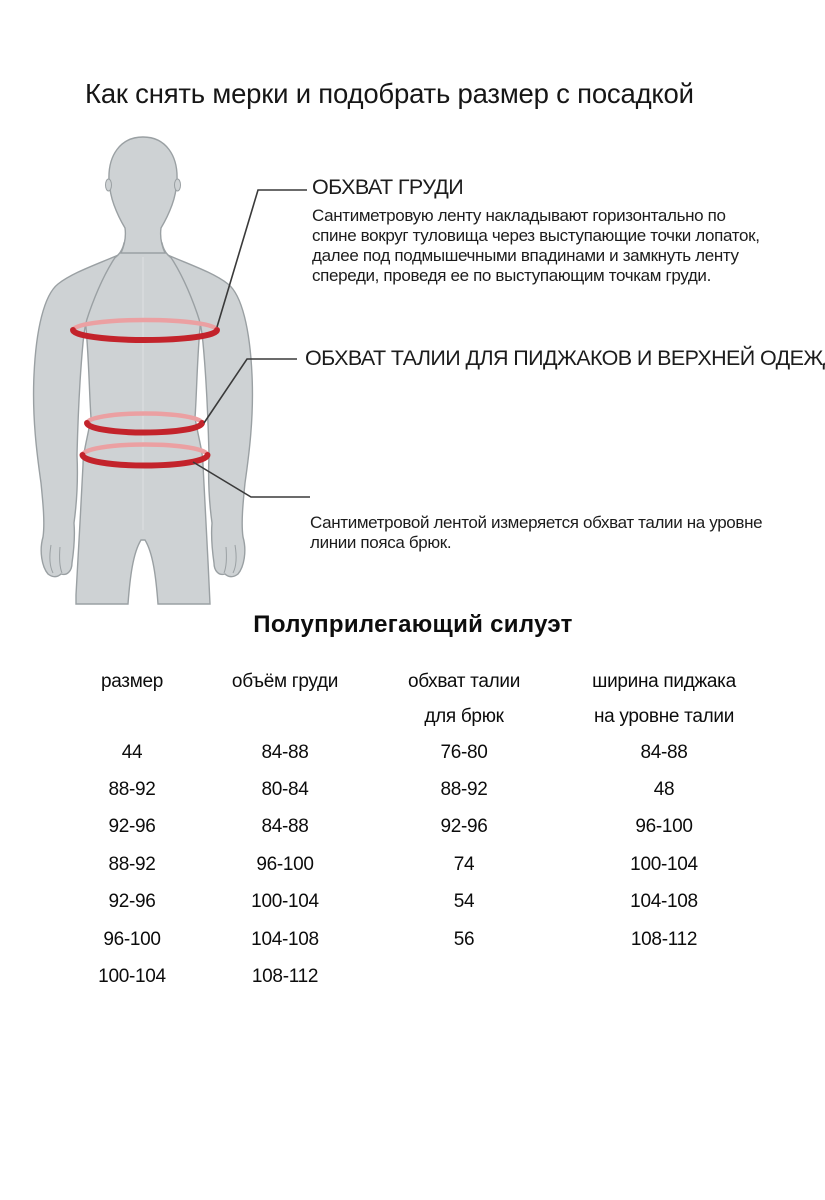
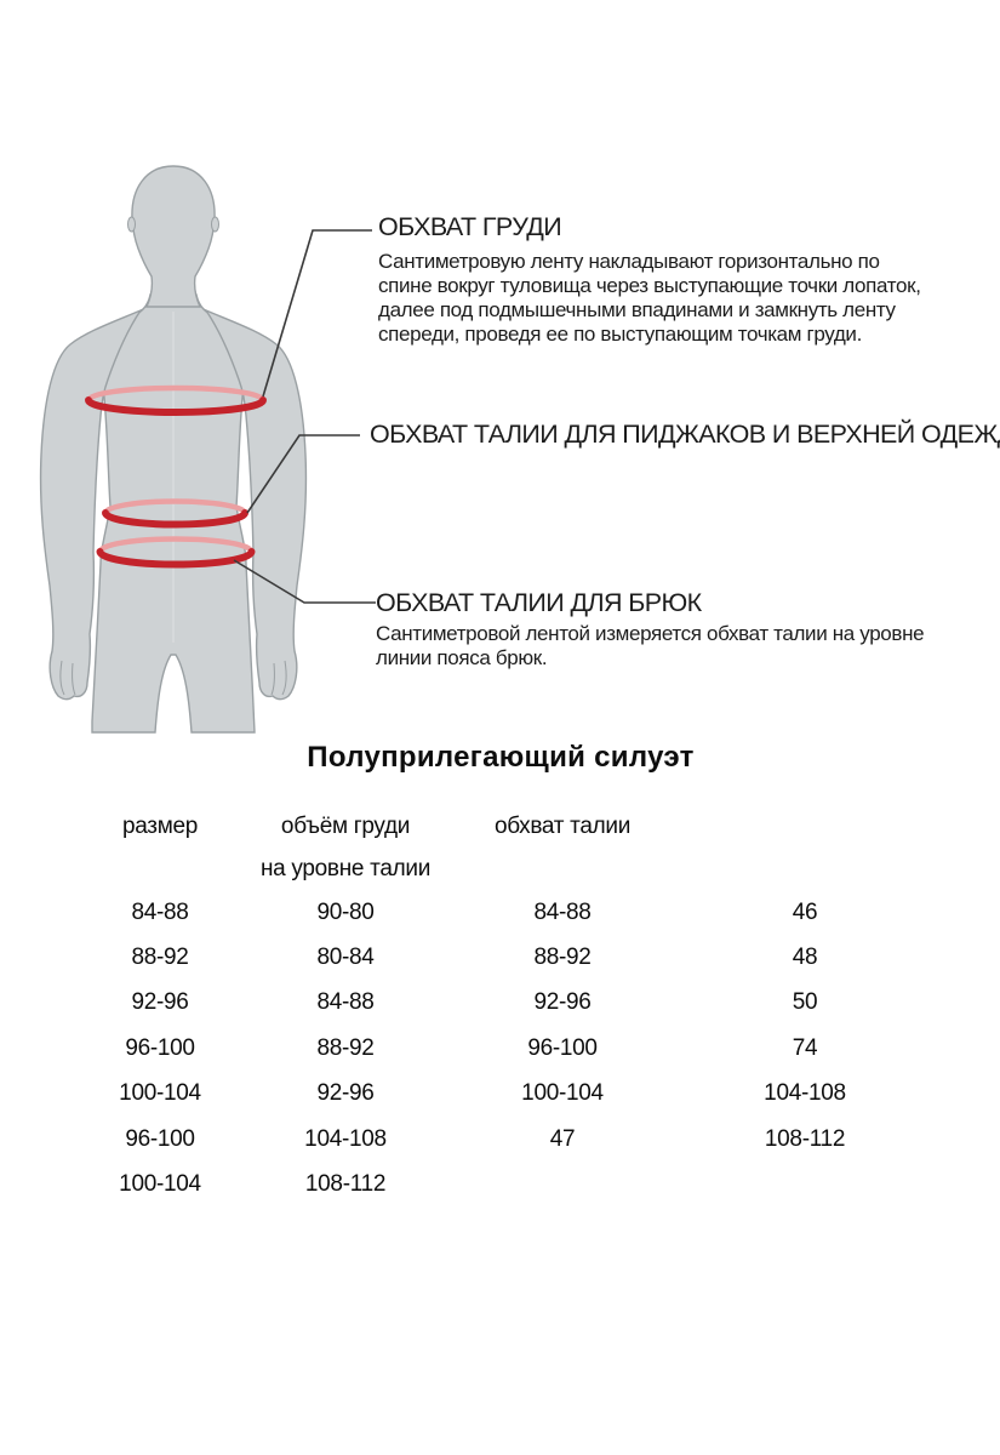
- Как снять мерки и подобрать размер с посадкой
  ОБХВАТ ГРУДИ
  Сантиметровую ленту накладывают горизонтально по
  спине вокруг туловища через выступающие точки лопаток,
  далее под подмышечными впадинами и замкнуть ленту
  спереди, проведя ее по выступающим точкам груди.
  ОБХВАТ ТАЛИИ ДЛЯ ПИДЖАКОВ И ВЕРХНЕЙ ОДЕЖ
+ ОБХВАТ ТАЛИИ ДЛЯ БРЮК
  Сантиметровой лентой измеряется обхват талии на уровне
  линии пояса брюк.
  Полуприлегающий силуэт
  размер
  объём груди
  обхват талии
- ширина пиджака
- для брюк
  на уровне талии
- 44
  84-88
- 76-80
+ 90-80
  84-88
+ 46
  88-92
  80-84
  88-92
  48
  92-96
  84-88
  92-96
+ 50
  96-100
  88-92
  96-100
  74
  100-104
  92-96
  100-104
- 54
  104-108
  96-100
  104-108
- 56
+ 47
  108-112
  100-104
  108-112
